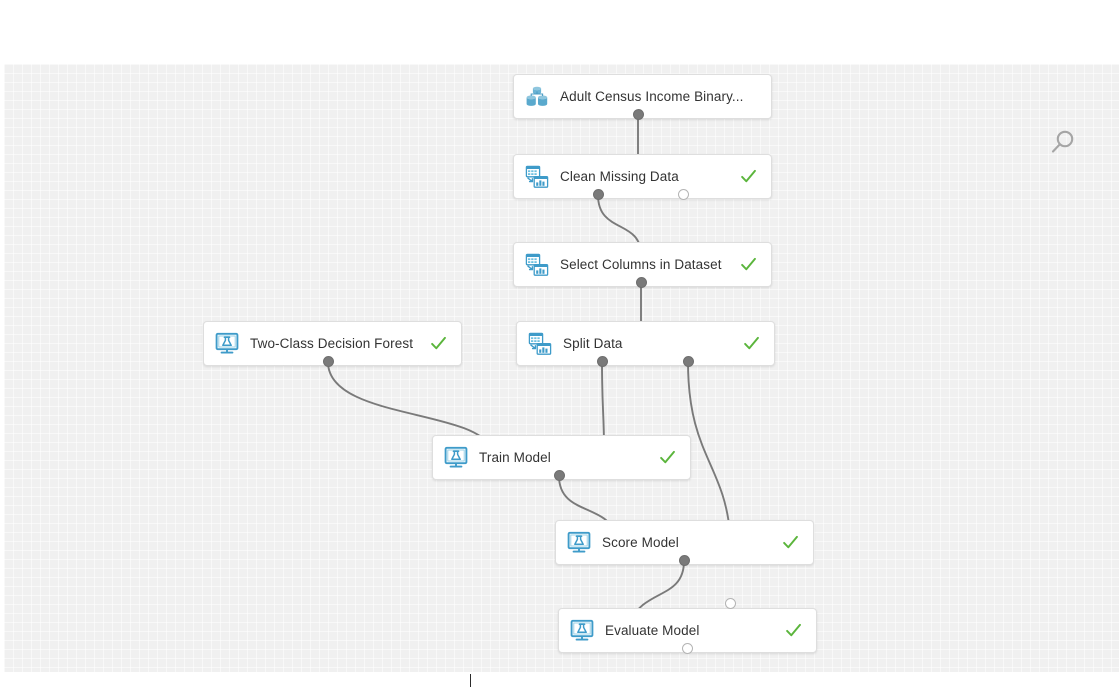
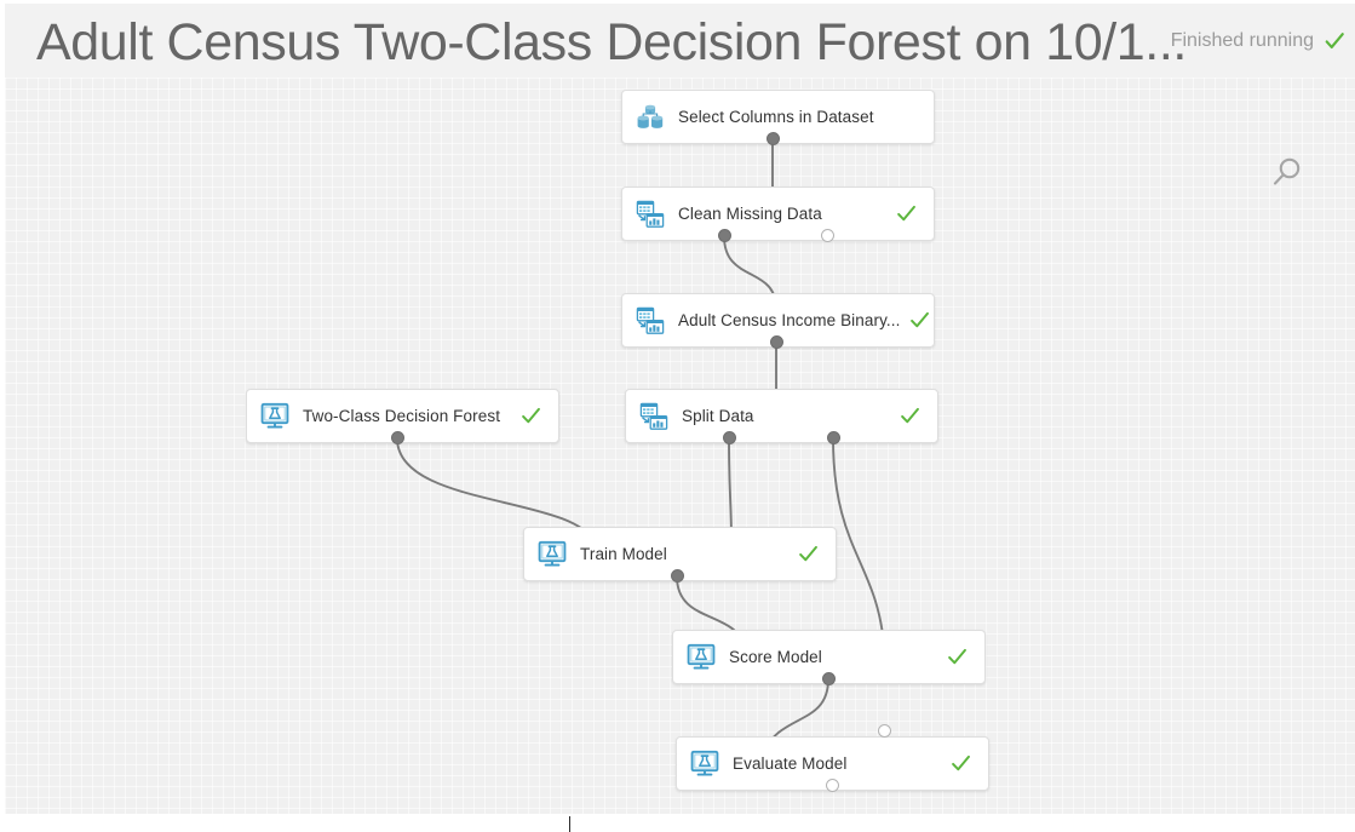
+ Adult Census Two-Class Decision Forest on 10/1...
+ Finished running
- Adult Census Income Binary...
+ Select Columns in Dataset
  Clean Missing Data
- Select Columns in Dataset
+ Adult Census Income Binary...
  Two-Class Decision Forest
  Split Data
  Train Model
  Score Model
  Evaluate Model
